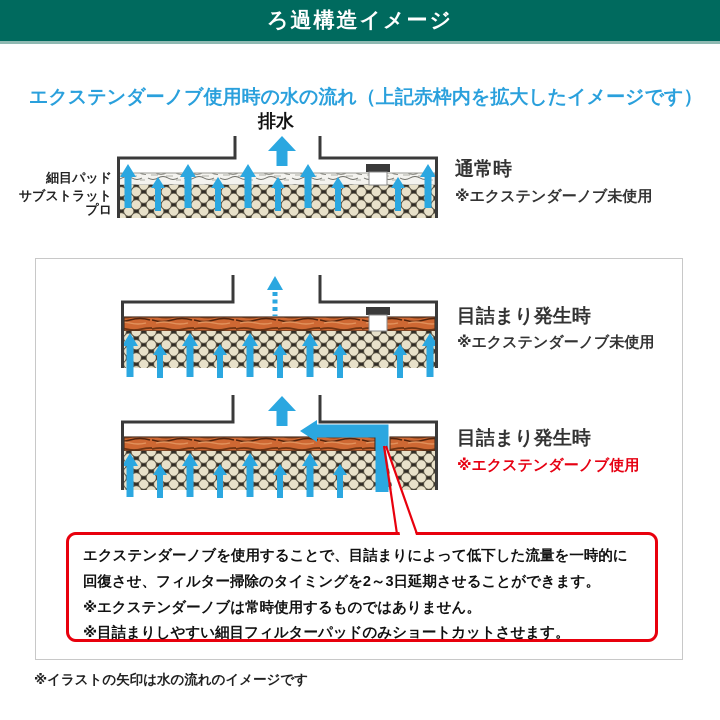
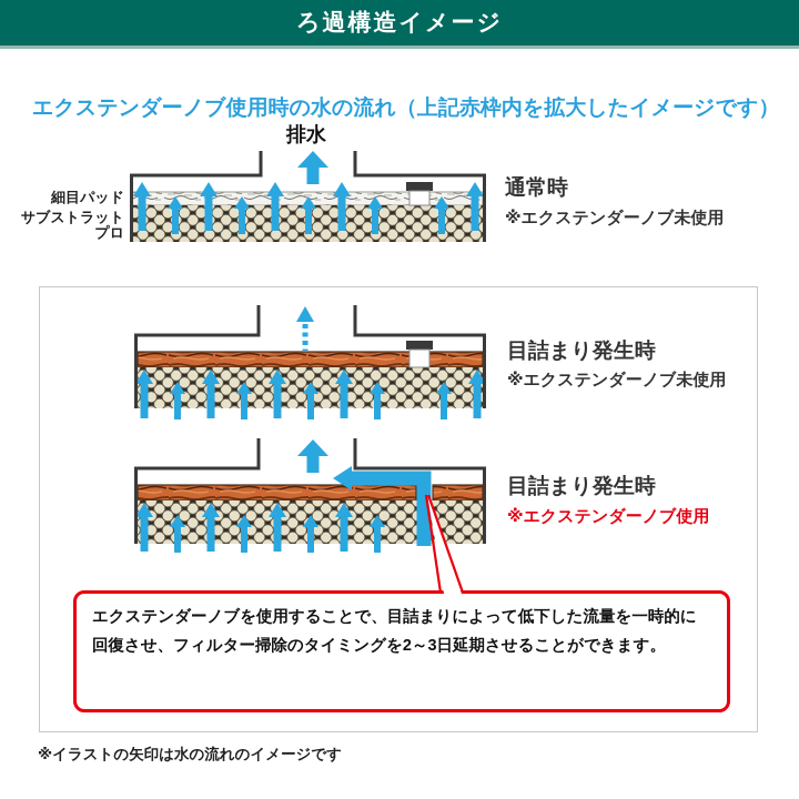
  ろ過構造イメージ
  エクステンダーノブ使用時の水の流れ（上記赤枠内を拡大したイメージです）
  排水
  細目パッド
  サブストラット
  プロ
  通常時
  ※エクステンダーノブ未使用
  目詰まり発生時
  ※エクステンダーノブ未使用
  目詰まり発生時
  ※エクステンダーノブ使用
  エクステンダーノブを使用することで、目詰まりによって低下した流量を一時的に回復させ、フィルター掃除のタイミングを2～3日延期させることができます。
- ※エクステンダーノブは常時使用するものではありません。
- ※目詰まりしやすい細目フィルターパッドのみショートカットさせます。
  ※イラストの矢印は水の流れのイメージです
